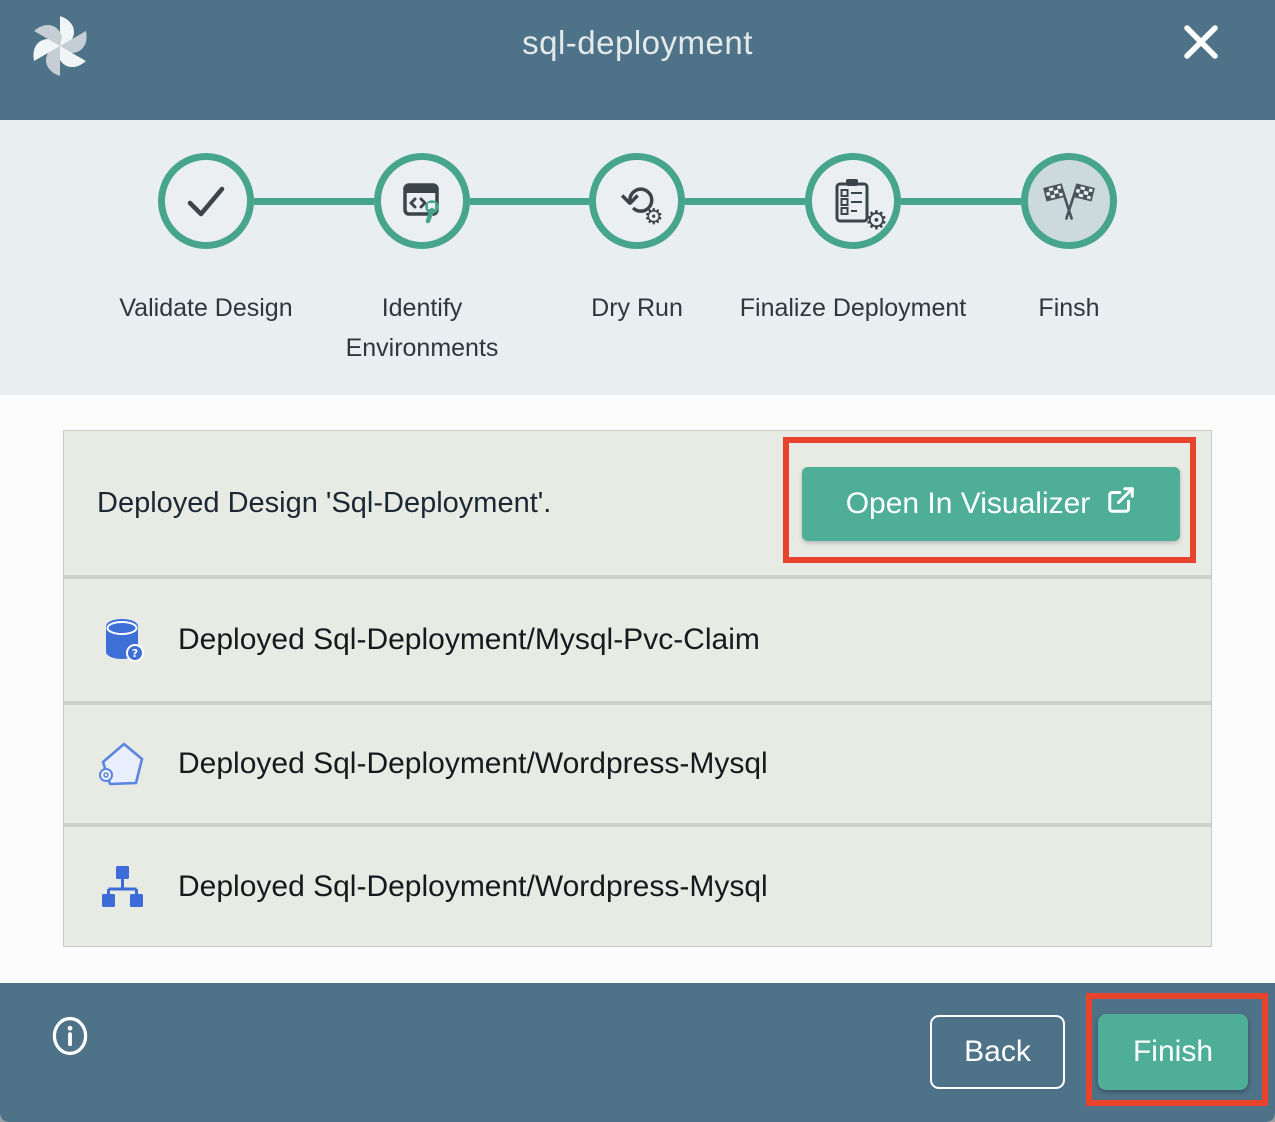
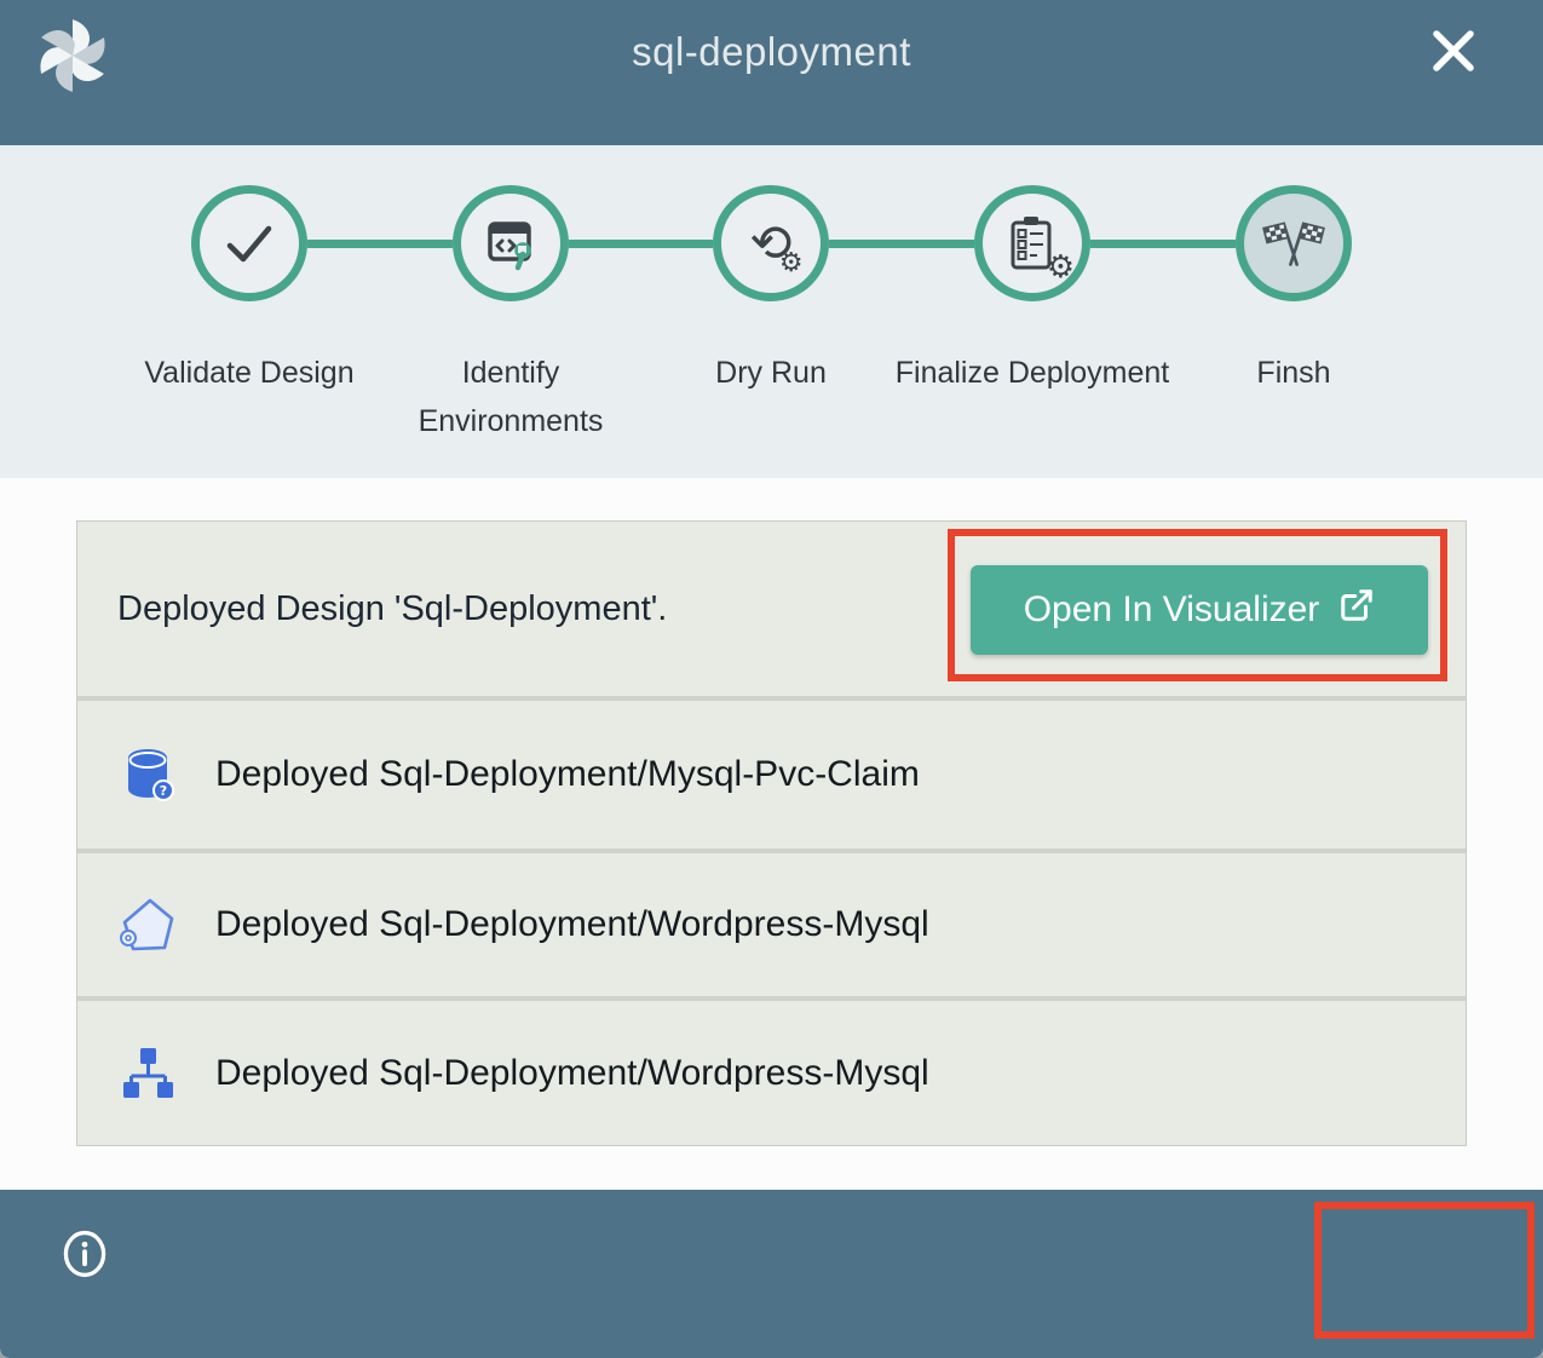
  sql-deployment
  ⟲
  ⚙
  ⚙
  Validate Design
  Identify Environments
  Dry Run
  Finalize Deployment
  Finsh
  Deployed Design 'Sql-Deployment'.
  Open In Visualizer
  ?
  Deployed Sql-Deployment/Mysql-Pvc-Claim
  Deployed Sql-Deployment/Wordpress-Mysql
  Deployed Sql-Deployment/Wordpress-Mysql
- Back
- Finish
